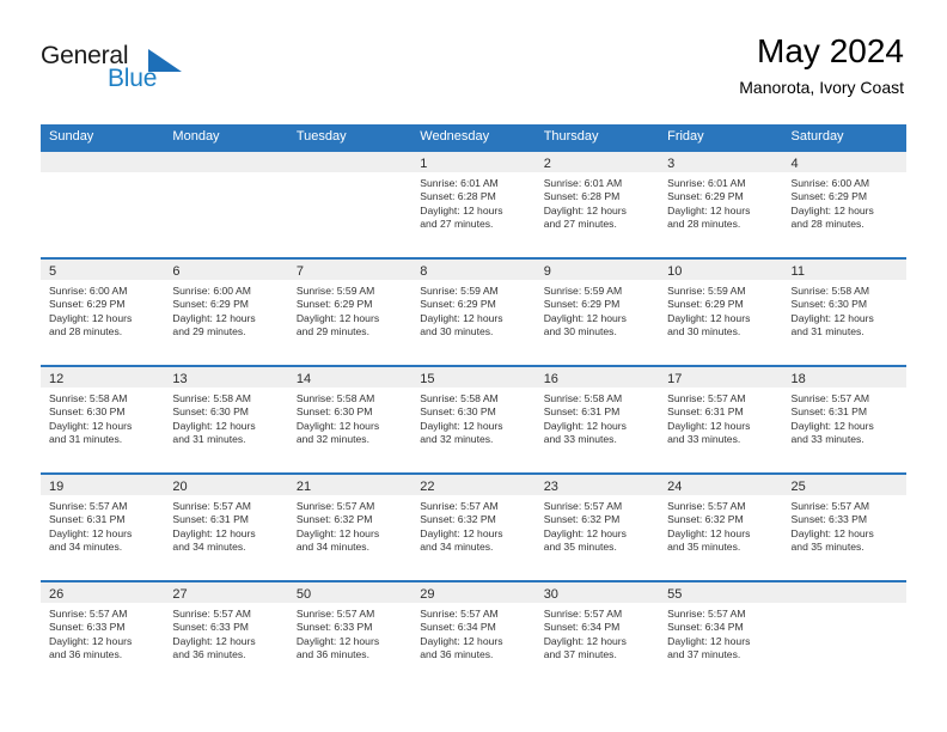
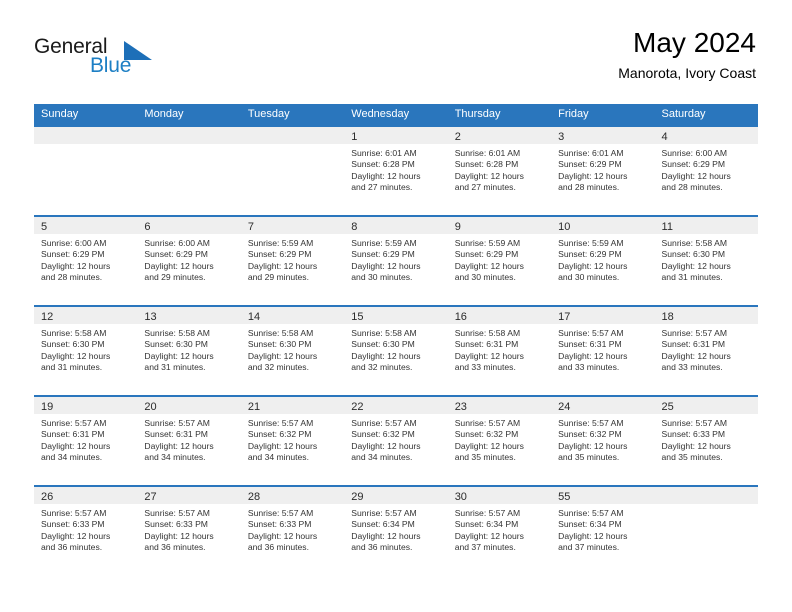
  General
  Blue
  May 2024
  Manorota, Ivory Coast
  Sunday
  Monday
  Tuesday
  Wednesday
  Thursday
  Friday
  Saturday
  1
  Sunrise: 6:01 AM
  Sunset: 6:28 PM
  Daylight: 12 hours
  and 27 minutes.
  2
  Sunrise: 6:01 AM
  Sunset: 6:28 PM
  Daylight: 12 hours
  and 27 minutes.
  3
  Sunrise: 6:01 AM
  Sunset: 6:29 PM
  Daylight: 12 hours
  and 28 minutes.
  4
  Sunrise: 6:00 AM
  Sunset: 6:29 PM
  Daylight: 12 hours
  and 28 minutes.
  5
  Sunrise: 6:00 AM
  Sunset: 6:29 PM
  Daylight: 12 hours
  and 28 minutes.
  6
  Sunrise: 6:00 AM
  Sunset: 6:29 PM
  Daylight: 12 hours
  and 29 minutes.
  7
  Sunrise: 5:59 AM
  Sunset: 6:29 PM
  Daylight: 12 hours
  and 29 minutes.
  8
  Sunrise: 5:59 AM
  Sunset: 6:29 PM
  Daylight: 12 hours
  and 30 minutes.
  9
  Sunrise: 5:59 AM
  Sunset: 6:29 PM
  Daylight: 12 hours
  and 30 minutes.
  10
  Sunrise: 5:59 AM
  Sunset: 6:29 PM
  Daylight: 12 hours
  and 30 minutes.
  11
  Sunrise: 5:58 AM
  Sunset: 6:30 PM
  Daylight: 12 hours
  and 31 minutes.
  12
  Sunrise: 5:58 AM
  Sunset: 6:30 PM
  Daylight: 12 hours
  and 31 minutes.
  13
  Sunrise: 5:58 AM
  Sunset: 6:30 PM
  Daylight: 12 hours
  and 31 minutes.
  14
  Sunrise: 5:58 AM
  Sunset: 6:30 PM
  Daylight: 12 hours
  and 32 minutes.
  15
  Sunrise: 5:58 AM
  Sunset: 6:30 PM
  Daylight: 12 hours
  and 32 minutes.
  16
  Sunrise: 5:58 AM
  Sunset: 6:31 PM
  Daylight: 12 hours
  and 33 minutes.
  17
  Sunrise: 5:57 AM
  Sunset: 6:31 PM
  Daylight: 12 hours
  and 33 minutes.
  18
  Sunrise: 5:57 AM
  Sunset: 6:31 PM
  Daylight: 12 hours
  and 33 minutes.
  19
  Sunrise: 5:57 AM
  Sunset: 6:31 PM
  Daylight: 12 hours
  and 34 minutes.
  20
  Sunrise: 5:57 AM
  Sunset: 6:31 PM
  Daylight: 12 hours
  and 34 minutes.
  21
  Sunrise: 5:57 AM
  Sunset: 6:32 PM
  Daylight: 12 hours
  and 34 minutes.
  22
  Sunrise: 5:57 AM
  Sunset: 6:32 PM
  Daylight: 12 hours
  and 34 minutes.
  23
  Sunrise: 5:57 AM
  Sunset: 6:32 PM
  Daylight: 12 hours
  and 35 minutes.
  24
  Sunrise: 5:57 AM
  Sunset: 6:32 PM
  Daylight: 12 hours
  and 35 minutes.
  25
  Sunrise: 5:57 AM
  Sunset: 6:33 PM
  Daylight: 12 hours
  and 35 minutes.
  26
  Sunrise: 5:57 AM
  Sunset: 6:33 PM
  Daylight: 12 hours
  and 36 minutes.
  27
  Sunrise: 5:57 AM
  Sunset: 6:33 PM
  Daylight: 12 hours
  and 36 minutes.
- 50
+ 28
  Sunrise: 5:57 AM
  Sunset: 6:33 PM
  Daylight: 12 hours
  and 36 minutes.
  29
  Sunrise: 5:57 AM
  Sunset: 6:34 PM
  Daylight: 12 hours
  and 36 minutes.
  30
  Sunrise: 5:57 AM
  Sunset: 6:34 PM
  Daylight: 12 hours
  and 37 minutes.
  55
  Sunrise: 5:57 AM
  Sunset: 6:34 PM
  Daylight: 12 hours
  and 37 minutes.
